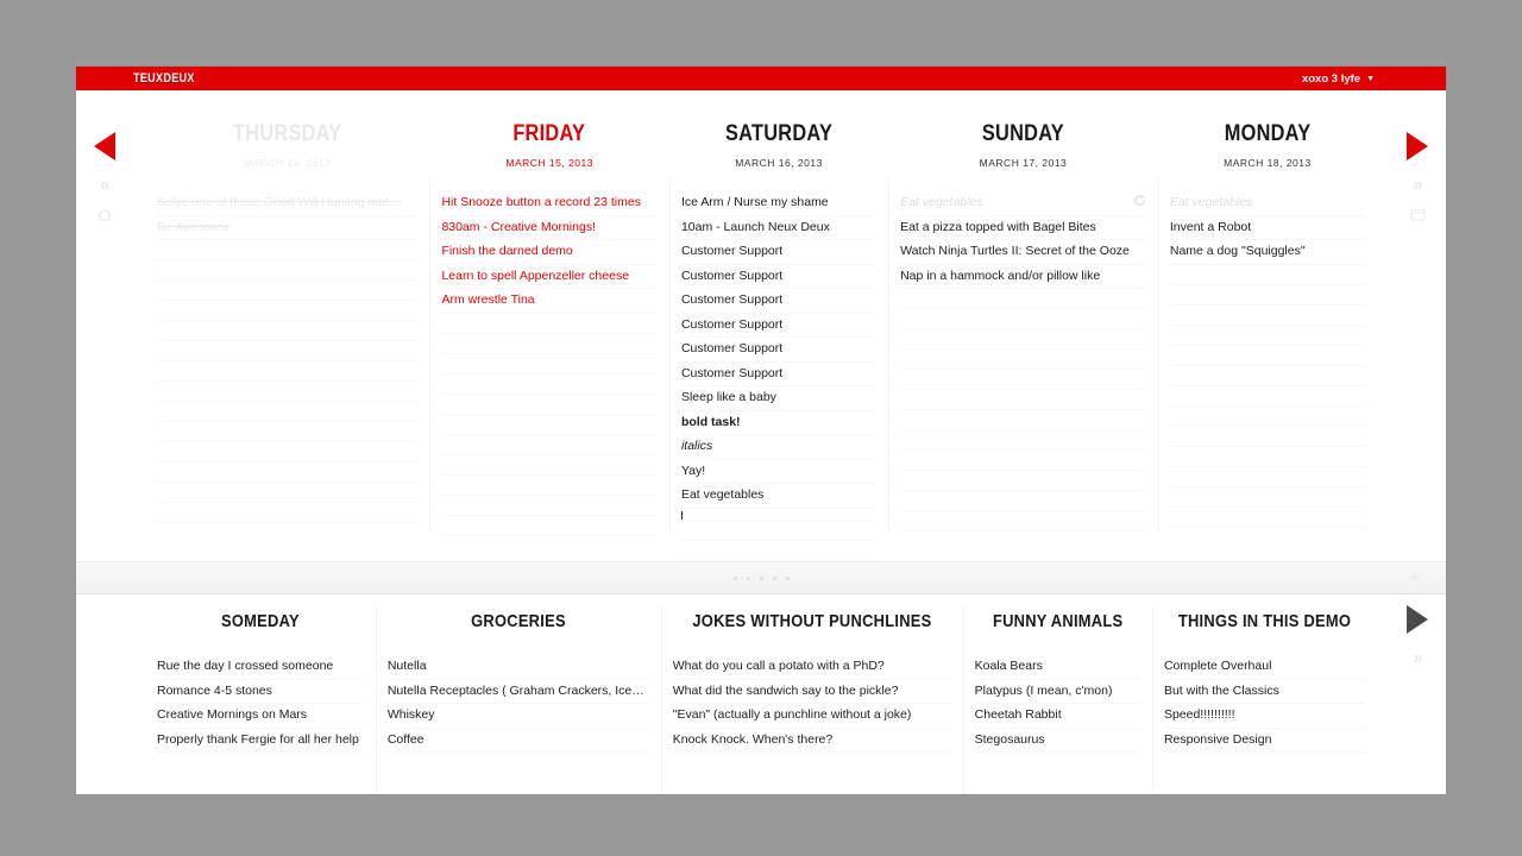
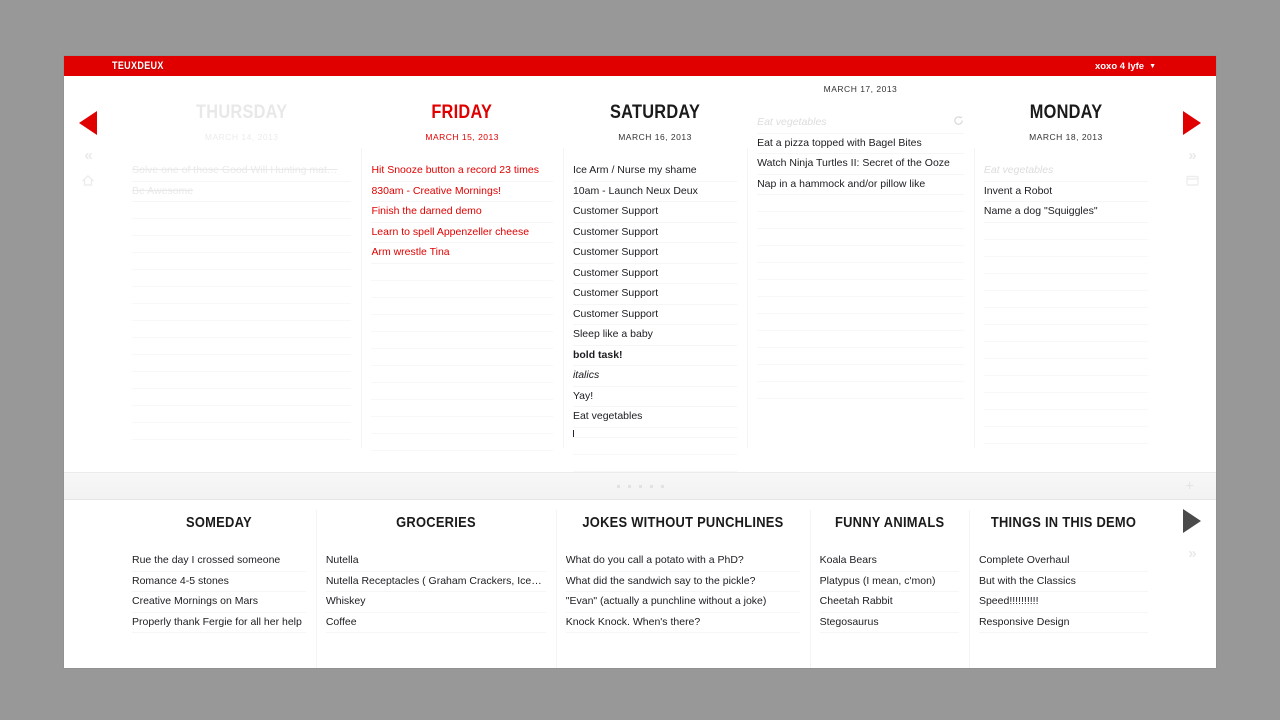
  TEUXDEUX
- xoxo 3 lyfe
+ xoxo 4 lyfe
  FRIDAY
  MARCH 15, 2013
  Hit Snooze button a record 23 times
  830am - Creative Mornings!
  Finish the darned demo
  Learn to spell Appenzeller cheese
  Arm wrestle Tina
  SATURDAY
  MARCH 16, 2013
  Ice Arm / Nurse my shame
  10am - Launch Neux Deux
  Customer Support
  Customer Support
  Customer Support
  Customer Support
  Customer Support
  Customer Support
  Sleep like a baby
  bold task!
  italics
  Yay!
  Eat vegetables
- SUNDAY
  MARCH 17, 2013
  Eat vegetables
  Eat a pizza topped with Bagel Bites
  Watch Ninja Turtles II: Secret of the Ooze
  Nap in a hammock and/or pillow like
  MONDAY
  MARCH 18, 2013
  Eat vegetables
  Invent a Robot
  Name a dog "Squiggles"
  SOMEDAY
  Rue the day I crossed someone
  Romance 4-5 stones
  Creative Mornings on Mars
  Properly thank Fergie for all her help
  GROCERIES
  Nutella
  Nutella Receptacles ( Graham Crackers, Ice…
  Whiskey
  Coffee
  JOKES WITHOUT PUNCHLINES
  What do you call a potato with a PhD?
  What did the sandwich say to the pickle?
  "Evan" (actually a punchline without a joke)
  Knock Knock. When's there?
  FUNNY ANIMALS
  Koala Bears
  Platypus (I mean, c'mon)
  Cheetah Rabbit
  Stegosaurus
  THINGS IN THIS DEMO
  Complete Overhaul
  But with the Classics
  Speed!!!!!!!!!!
  Responsive Design
